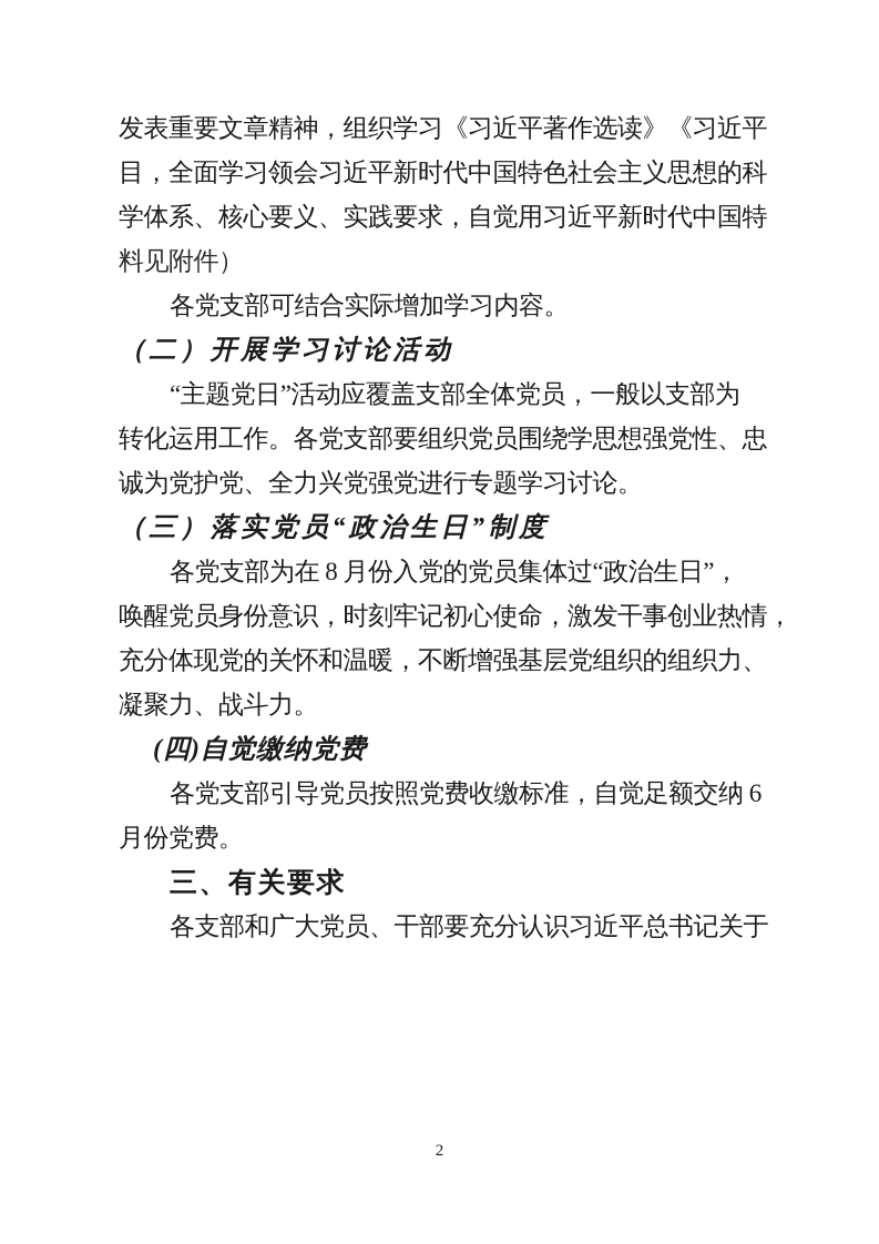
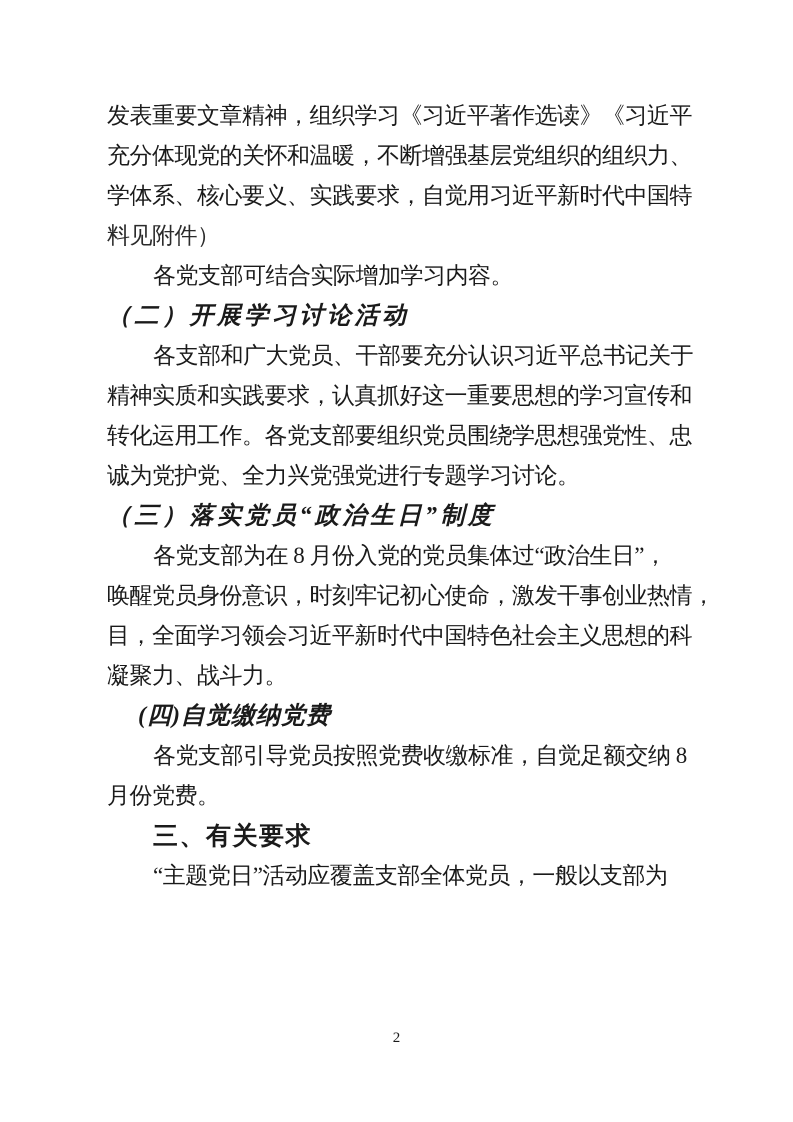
  发表重要文章精神，组织学习《习近平著作选读》《习近平
- 目，全面学习领会习近平新时代中国特色社会主义思想的科
+ 充分体现党的关怀和温暖，不断增强基层党组织的组织力、
  学体系、核心要义、实践要求，自觉用习近平新时代中国特
  料见附件）
  各党支部可结合实际增加学习内容。
  （二）开展学习讨论活动
- “主题党日”活动应覆盖支部全体党员，一般以支部为
+ 各支部和广大党员、干部要充分认识习近平总书记关于
+ 精神实质和实践要求，认真抓好这一重要思想的学习宣传和
  转化运用工作。各党支部要组织党员围绕学思想强党性、忠
  诚为党护党、全力兴党强党进行专题学习讨论。
  （三）落实党员“政治生日”制度
  各党支部为在 8 月份入党的党员集体过“政治生日”，
  唤醒党员身份意识，时刻牢记初心使命，激发干事创业热情，
- 充分体现党的关怀和温暖，不断增强基层党组织的组织力、
+ 目，全面学习领会习近平新时代中国特色社会主义思想的科
  凝聚力、战斗力。
  (四)自觉缴纳党费
- 各党支部引导党员按照党费收缴标准，自觉足额交纳 6
+ 各党支部引导党员按照党费收缴标准，自觉足额交纳 8
  月份党费。
  三、有关要求
- 各支部和广大党员、干部要充分认识习近平总书记关于
+ “主题党日”活动应覆盖支部全体党员，一般以支部为
  2
